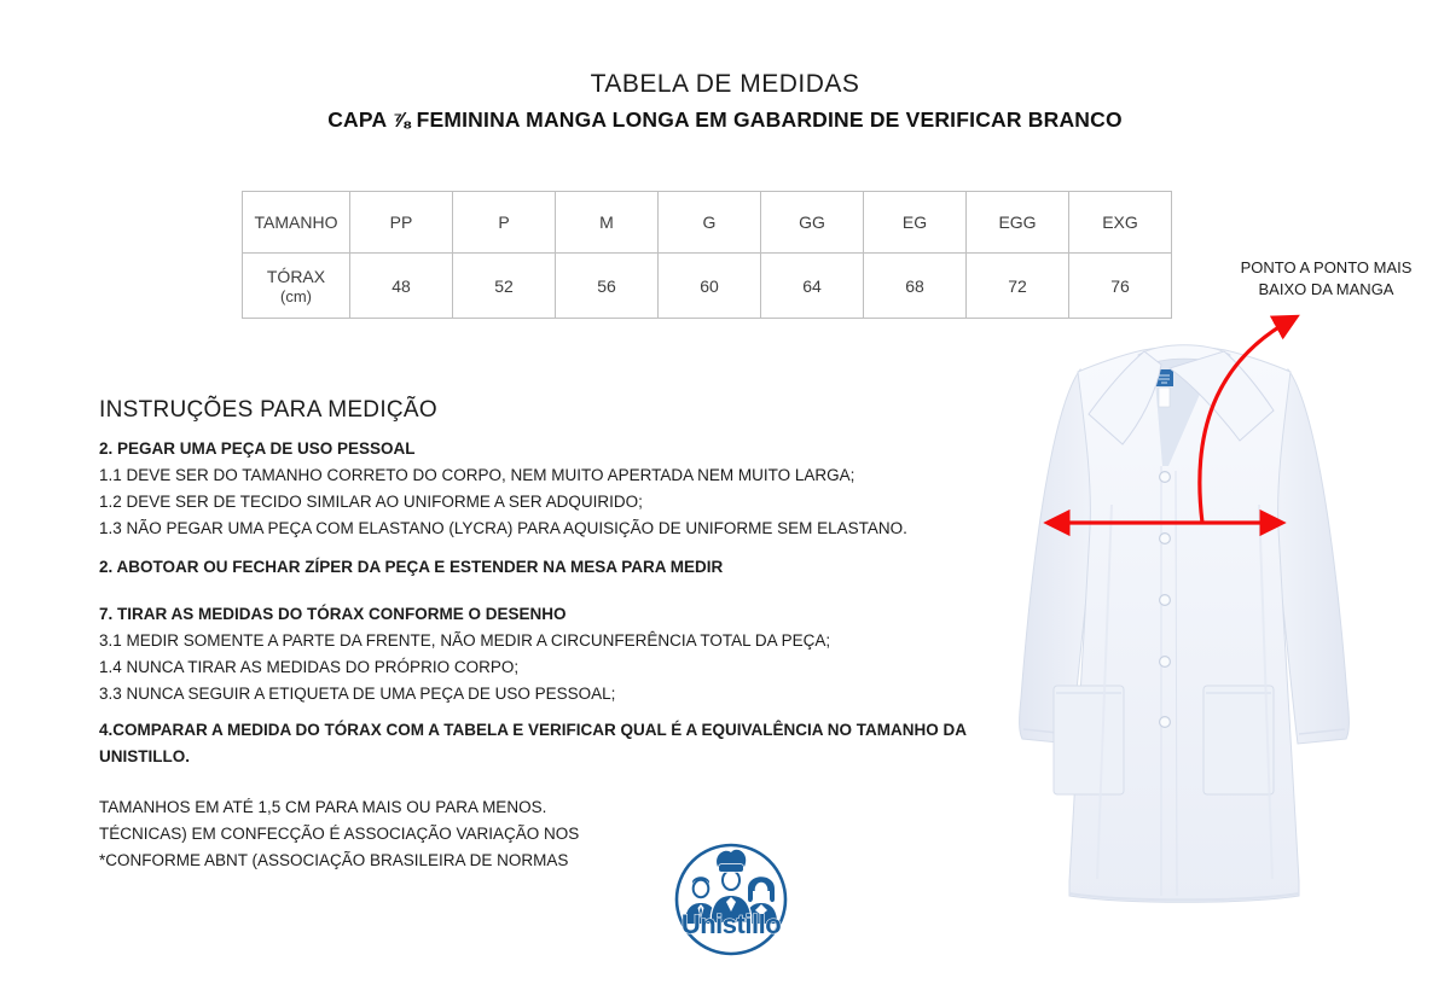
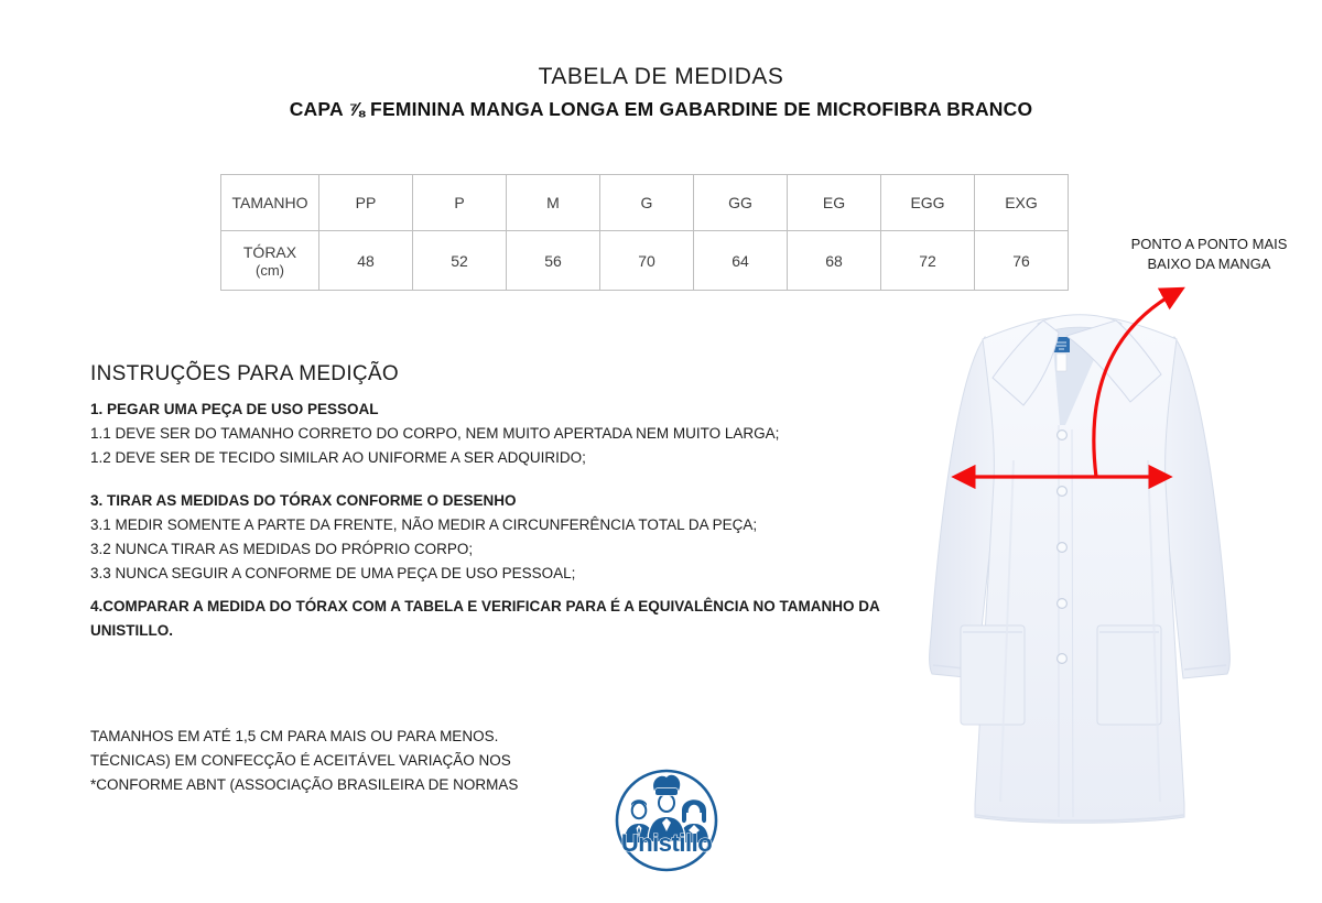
  TABELA DE MEDIDAS
- CAPA ⅞ FEMININA MANGA LONGA EM GABARDINE DE VERIFICAR BRANCO
+ CAPA ⅞ FEMININA MANGA LONGA EM GABARDINE DE MICROFIBRA BRANCO
  TAMANHO	PP	P	M	G	GG	EG	EGG	EXG
- TÓRAX (cm)	48	52	56	60	64	68	72	76
+ TÓRAX (cm)	48	52	56	70	64	68	72	76
  PONTO A PONTO MAIS
  BAIXO DA MANGA
  INSTRUÇÕES PARA MEDIÇÃO
- 2. PEGAR UMA PEÇA DE USO PESSOAL
+ 1. PEGAR UMA PEÇA DE USO PESSOAL
  1.1 DEVE SER DO TAMANHO CORRETO DO CORPO, NEM MUITO APERTADA NEM MUITO LARGA;
  1.2 DEVE SER DE TECIDO SIMILAR AO UNIFORME A SER ADQUIRIDO;
- 1.3 NÃO PEGAR UMA PEÇA COM ELASTANO (LYCRA) PARA AQUISIÇÃO DE UNIFORME SEM ELASTANO.
- 2. ABOTOAR OU FECHAR ZÍPER DA PEÇA E ESTENDER NA MESA PARA MEDIR
- 7. TIRAR AS MEDIDAS DO TÓRAX CONFORME O DESENHO
+ 3. TIRAR AS MEDIDAS DO TÓRAX CONFORME O DESENHO
  3.1 MEDIR SOMENTE A PARTE DA FRENTE, NÃO MEDIR A CIRCUNFERÊNCIA TOTAL DA PEÇA;
- 1.4 NUNCA TIRAR AS MEDIDAS DO PRÓPRIO CORPO;
+ 3.2 NUNCA TIRAR AS MEDIDAS DO PRÓPRIO CORPO;
- 3.3 NUNCA SEGUIR A ETIQUETA DE UMA PEÇA DE USO PESSOAL;
+ 3.3 NUNCA SEGUIR A CONFORME DE UMA PEÇA DE USO PESSOAL;
- 4.COMPARAR A MEDIDA DO TÓRAX COM A TABELA E VERIFICAR QUAL É A EQUIVALÊNCIA NO TAMANHO DA UNISTILLO.
+ 4.COMPARAR A MEDIDA DO TÓRAX COM A TABELA E VERIFICAR PARA É A EQUIVALÊNCIA NO TAMANHO DA UNISTILLO.
  TAMANHOS EM ATÉ 1,5 CM PARA MAIS OU PARA MENOS.
- TÉCNICAS) EM CONFECÇÃO É ASSOCIAÇÃO VARIAÇÃO NOS
+ TÉCNICAS) EM CONFECÇÃO É ACEITÁVEL VARIAÇÃO NOS
  *CONFORME ABNT (ASSOCIAÇÃO BRASILEIRA DE NORMAS
  Unistillo
